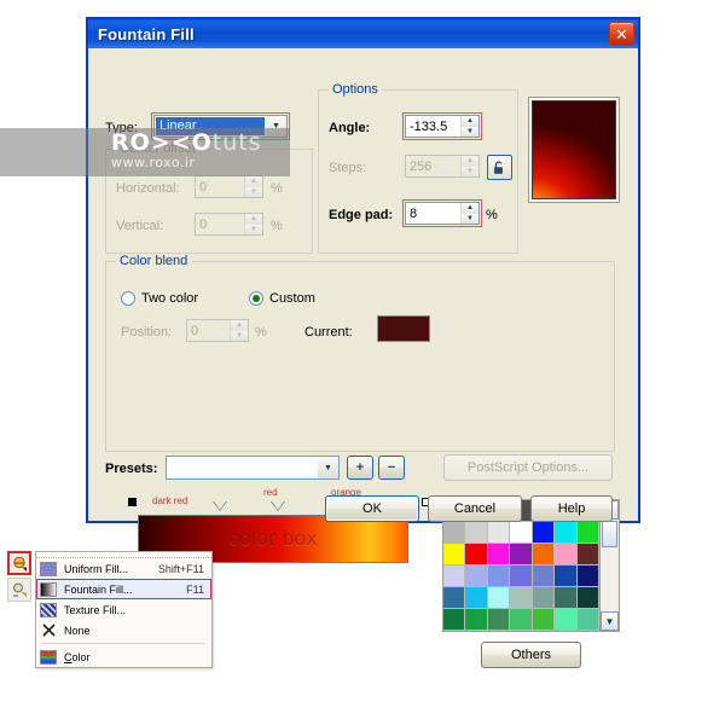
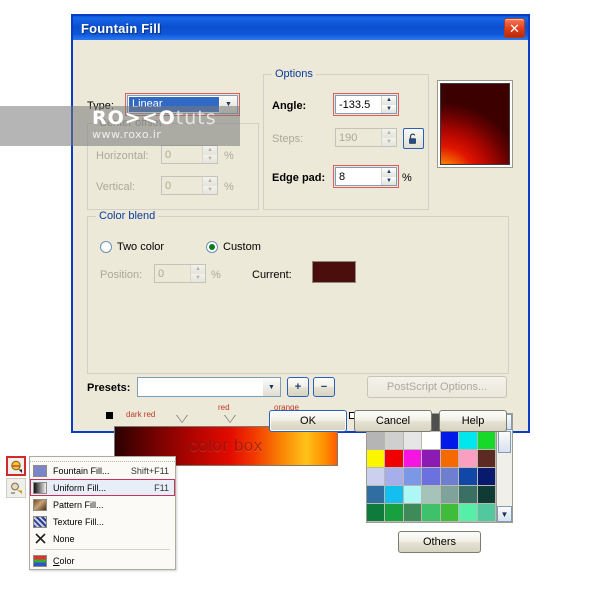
  Fountain Fill
  ✕
  Type:
  Linear
  Center offset
  Horizontal:
  0
  %
  Vertical:
  0
  %
  Options
  Angle:
  -133.5
  Steps:
- 256
+ 190
  Edge pad:
  8
  %
  Color blend
  Two color
  Custom
  Position:
  0
  %
  Current:
  dark red
  red
  orange
  color box
  ▼
  Others
  Presets:
  +
  −
  PostScript Options...
  OK
  Cancel
  Help
  RO><Otuts
  www.roxo.ir
- Uniform Fill...
+ Fountain Fill...
  Shift+F11
- Fountain Fill...
+ Uniform Fill...
  F11
+ Pattern Fill...
  Texture Fill...
  None
  Color
